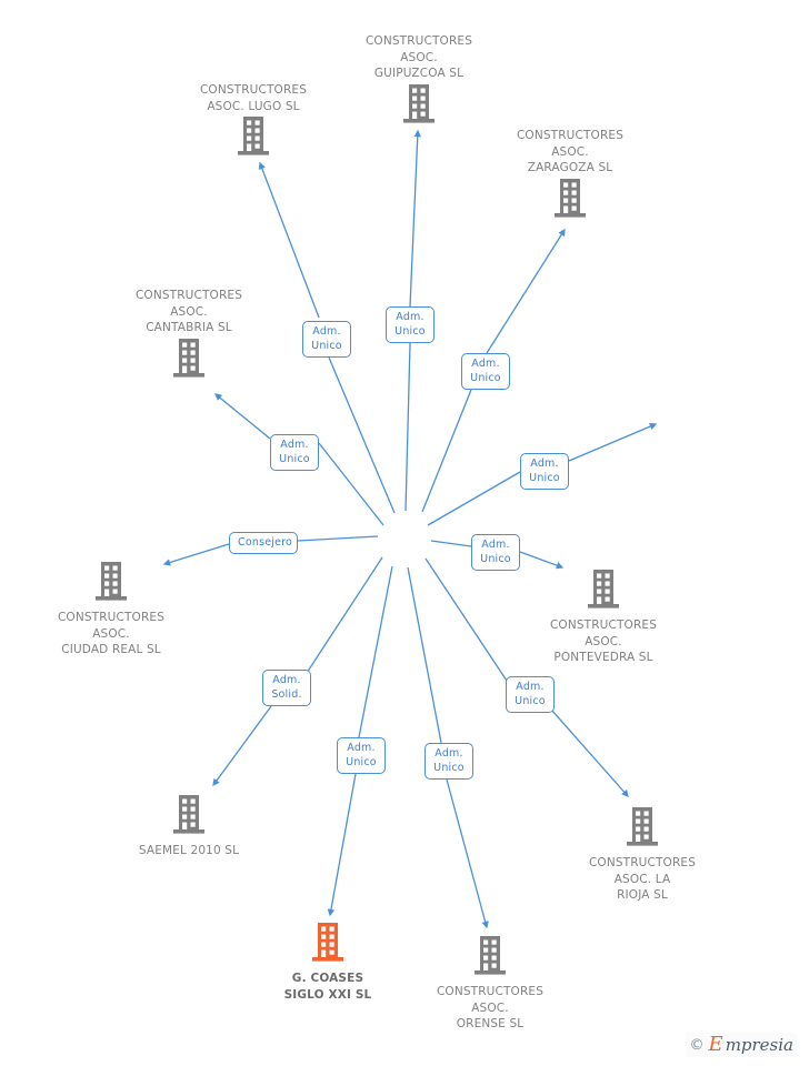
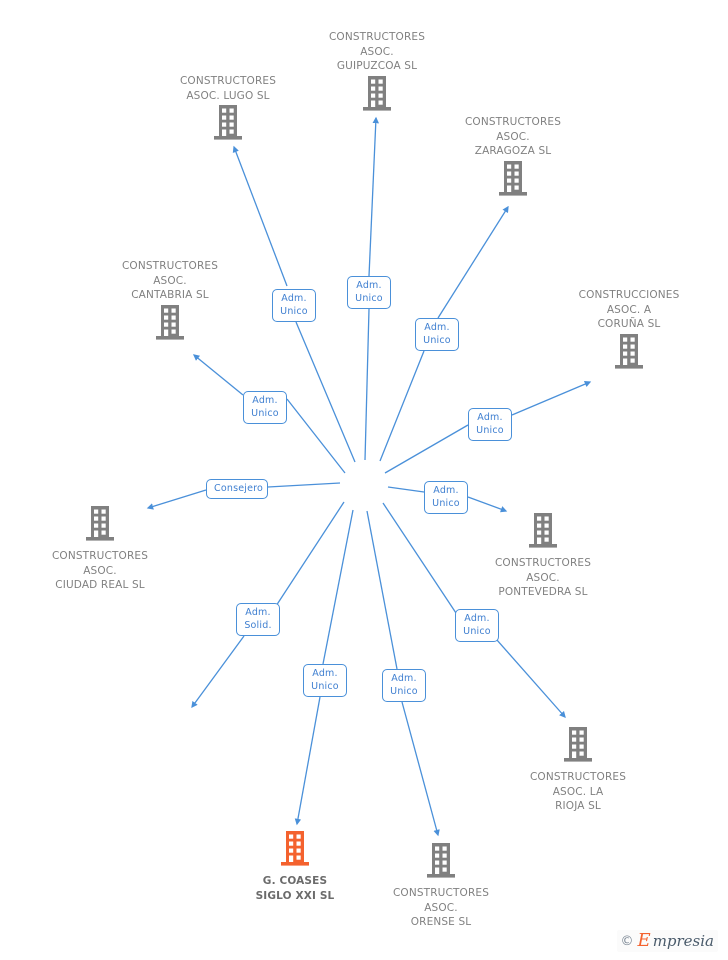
  CONSTRUCTORES
  ASOC. LUGO SL
  CONSTRUCTORES
  ASOC.
  GUIPUZCOA SL
  CONSTRUCTORES
  ASOC.
  ZARAGOZA SL
  CONSTRUCTORES
  ASOC.
  CANTABRIA SL
+ CONSTRUCCIONES
+ ASOC. A
+ CORUÑA SL
  CONSTRUCTORES
  ASOC.
  CIUDAD REAL SL
  CONSTRUCTORES
  ASOC.
  PONTEVEDRA SL
- SAEMEL 2010 SL
  CONSTRUCTORES
  ASOC. LA
  RIOJA SL
  G. COASES
  SIGLO XXI SL
  CONSTRUCTORES
  ASOC.
  ORENSE SL
  Adm.
  Unico
  Adm.
  Unico
  Adm.
  Unico
  Adm.
  Unico
  Adm.
  Unico
  Consejero
  Adm.
  Unico
  Adm.
  Solid.
  Adm.
  Unico
  Adm.
  Unico
  Adm.
  Unico
  ©
  E
  mpresia
